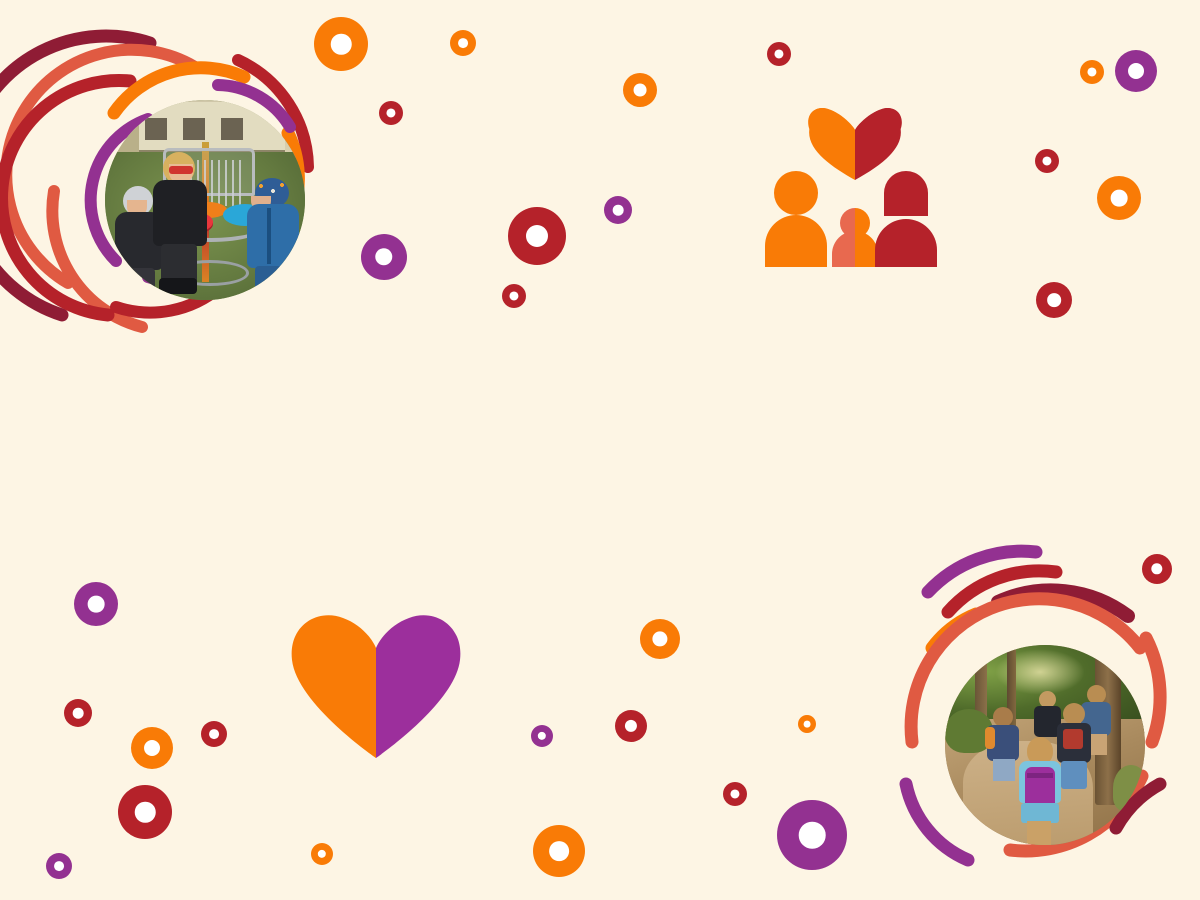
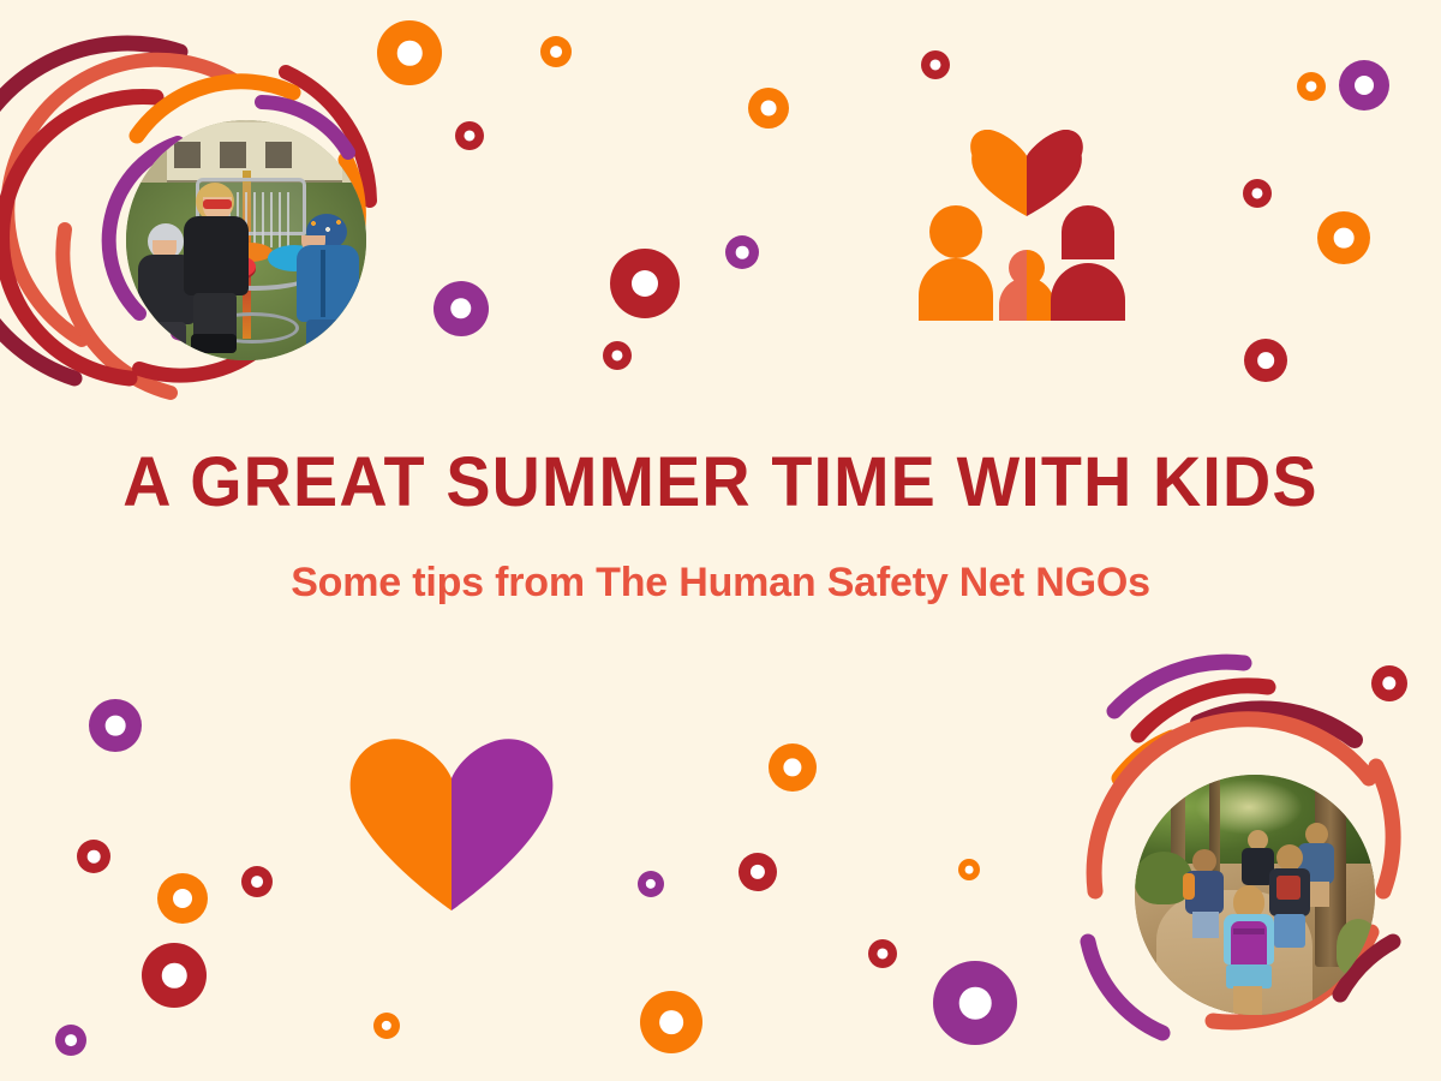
+ A GREAT SUMMER TIME WITH KIDS
+ Some tips from The Human Safety Net NGOs
